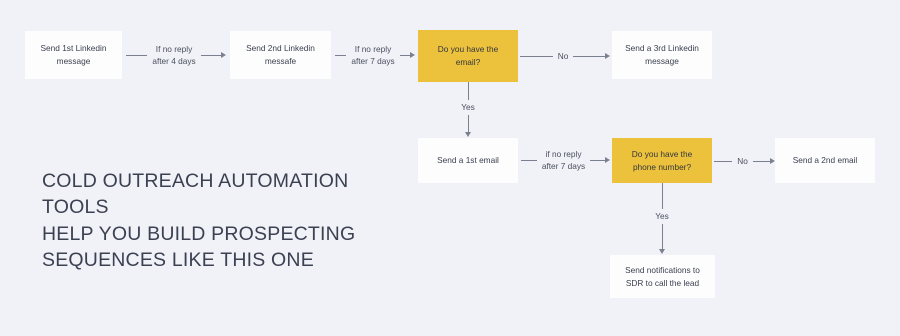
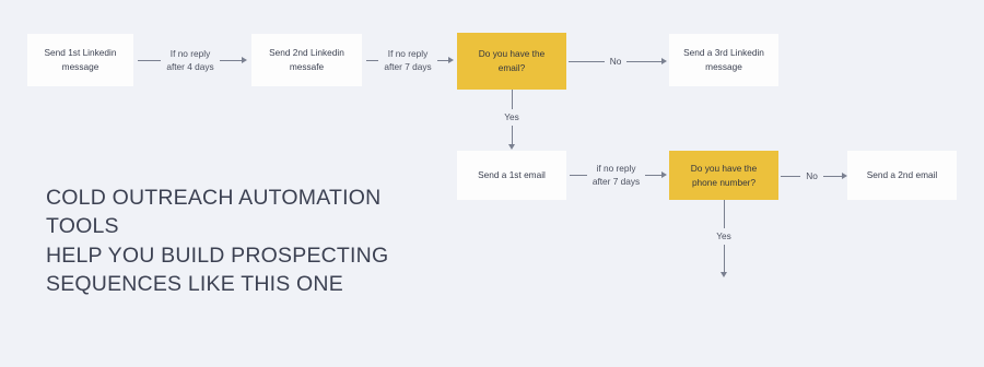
  COLD OUTREACH AUTOMATION TOOLS
  HELP YOU BUILD PROSPECTING
  SEQUENCES LIKE THIS ONE
  Send 1st Linkedin
  message
  If no reply
  after 4 days
  Send 2nd Linkedin
  messafe
  If no reply
  after 7 days
  Do you have the
  email?
  No
  Send a 3rd Linkedin
  message
  Yes
  Send a 1st email
  if no reply
  after 7 days
  Do you have the
  phone number?
  No
  Send a 2nd email
  Yes
- Send notifications to
- SDR to call the lead
